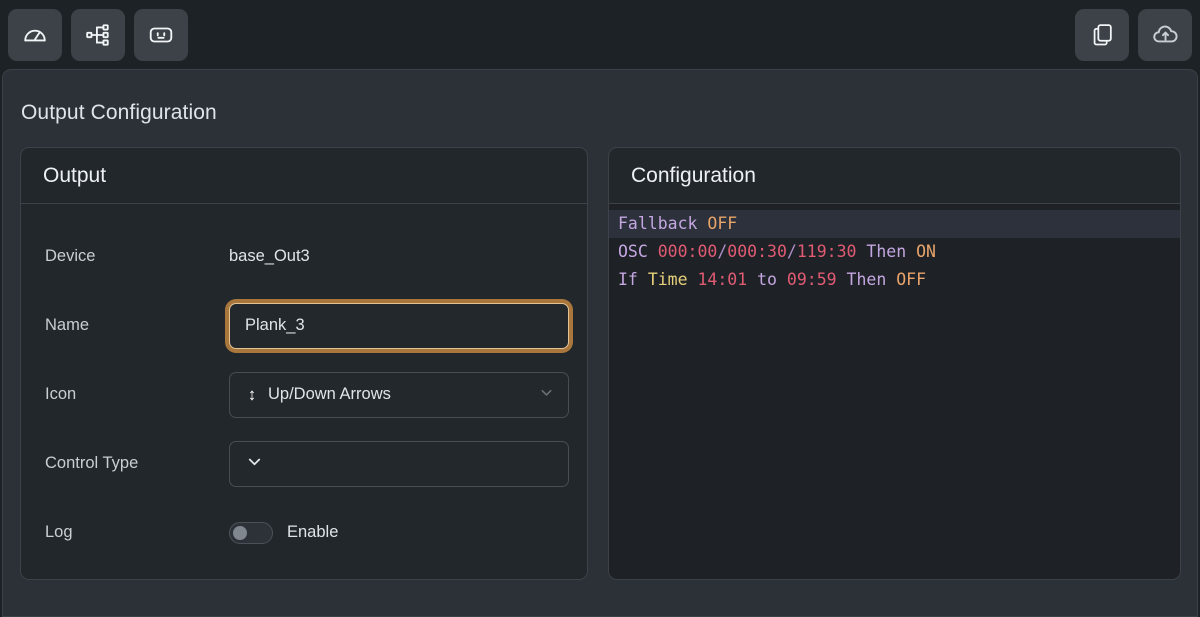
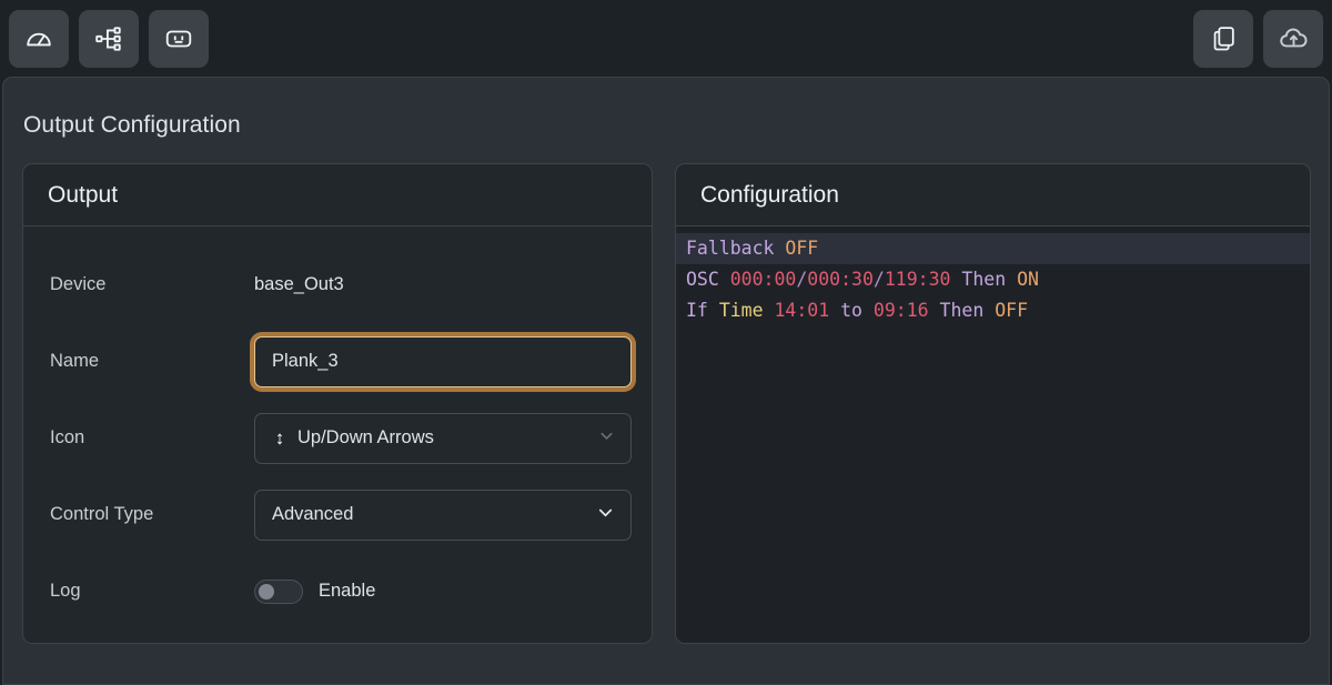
  Output Configuration
  Output
  Device
  base_Out3
  Name
  Plank_3
  Icon
  ↕
  Up/Down Arrows
  Control Type
+ Advanced
  Log
  Enable
  Configuration
  Fallback OFF
  OSC 000:00/000:30/119:30 Then ON
- If Time 14:01 to 09:59 Then OFF
+ If Time 14:01 to 09:16 Then OFF
